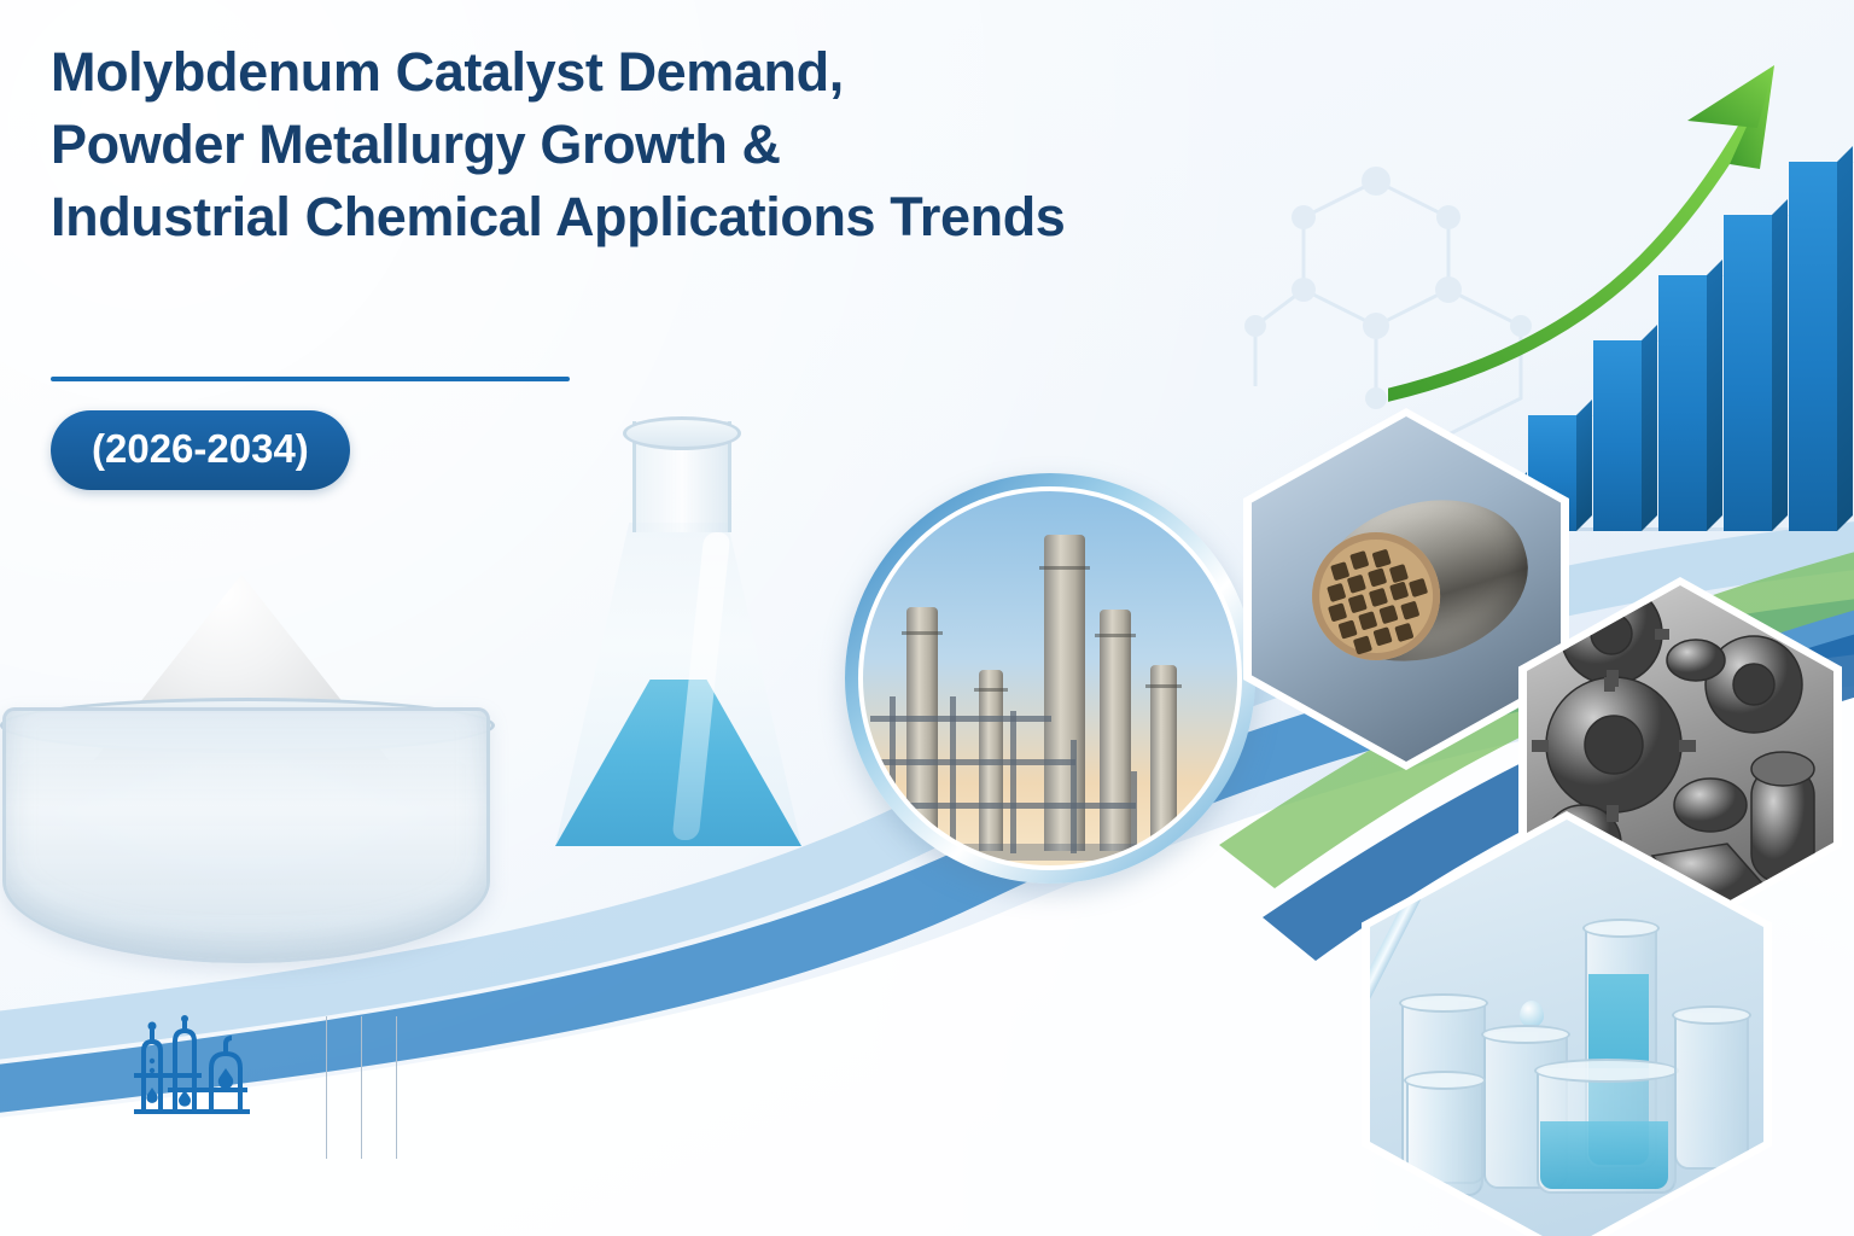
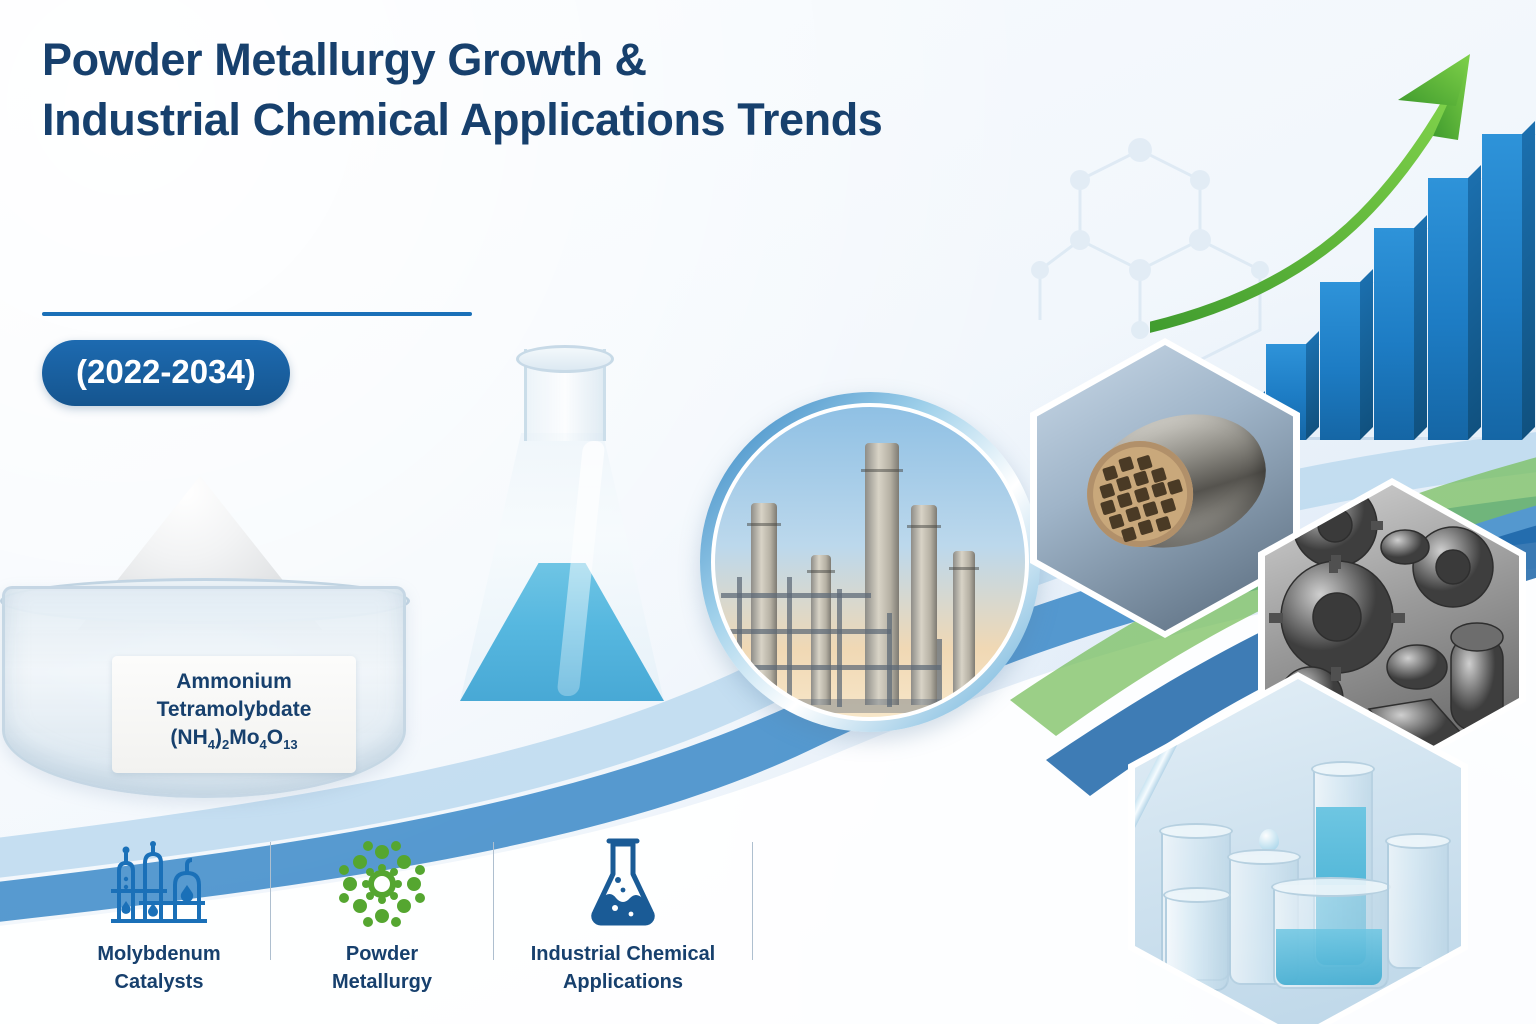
- Molybdenum Catalyst Demand,
  Powder Metallurgy Growth &
  Industrial Chemical Applications Trends
- (2026-2034)
+ (2022-2034)
+ Ammonium
+ Tetramolybdate
+ (NH4)2Mo4O13
+ Molybdenum
+ Catalysts
+ Powder
+ Metallurgy
+ Industrial Chemical
+ Applications
